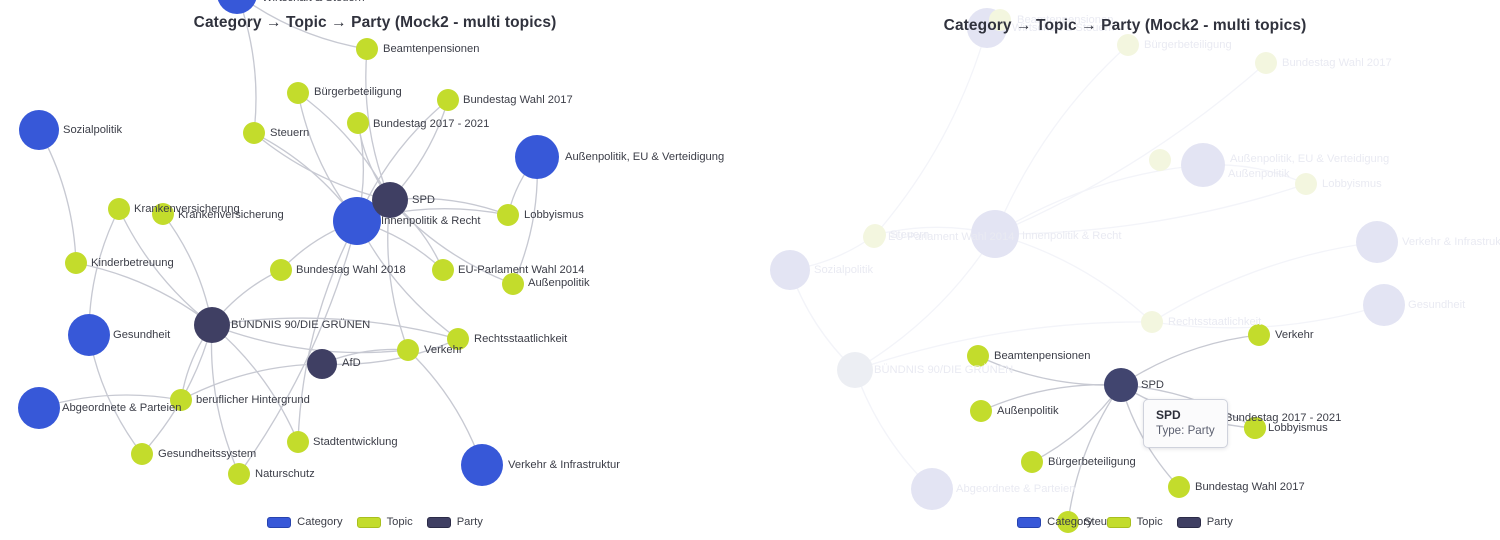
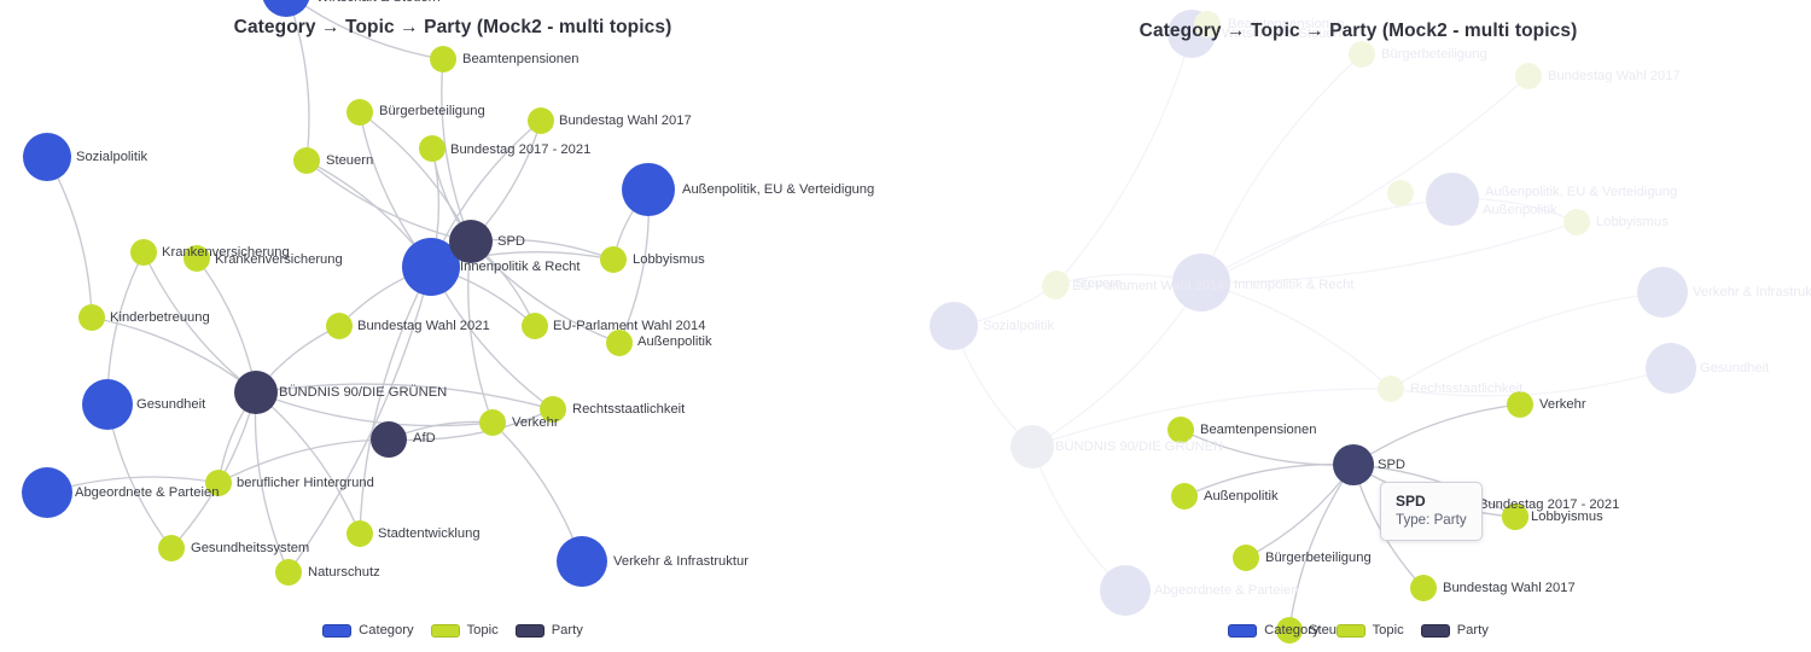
  Category → Topic → Party (Mock2 - multi topics)
  Category
  Topic
  Party
  Sozialpolitik
  Außenpolitik, EU & Verteidigung
  Innenpolitik & Recht
  Gesundheit
  Abgeordnete & Parteien
  Verkehr & Infrastruktur
  Beamtenpensionen
  Bürgerbeteiligung
  Bundestag Wahl 2017
  Bundestag 2017 - 2021
  Steuern
  Krankenversicherung
  Krankenversicherung
  Lobbyismus
  Kinderbetreuung
- Bundestag Wahl 2018
+ Bundestag Wahl 2021
  EU-Parlament Wahl 2014
  Außenpolitik
  Rechtsstaatlichkeit
  Verkehr
  beruflicher Hintergrund
  Stadtentwicklung
  Gesundheitssystem
  Naturschutz
  SPD
  BÜNDNIS 90/DIE GRÜNEN
  AfD
  Category → Topic → Party (Mock2 - multi topics)
  Category
  Topic
  Party
  Wirtschaft & Steuern
  Beamtenpensionen
  EU-Parlament Wahl 2014
  Rechtsstaatlichkeit
  BÜNDNIS 90/DIE GRÜNEN
  Abgeordnete & Parteien
  Verkehr
  Beamtenpensionen
  SPD
  Außenpolitik
  Bundestag 2017 - 2021
  Lobbyismus
  Bürgerbeteiligung
  Bundestag Wahl 2017
  SPD
  Type: Party
